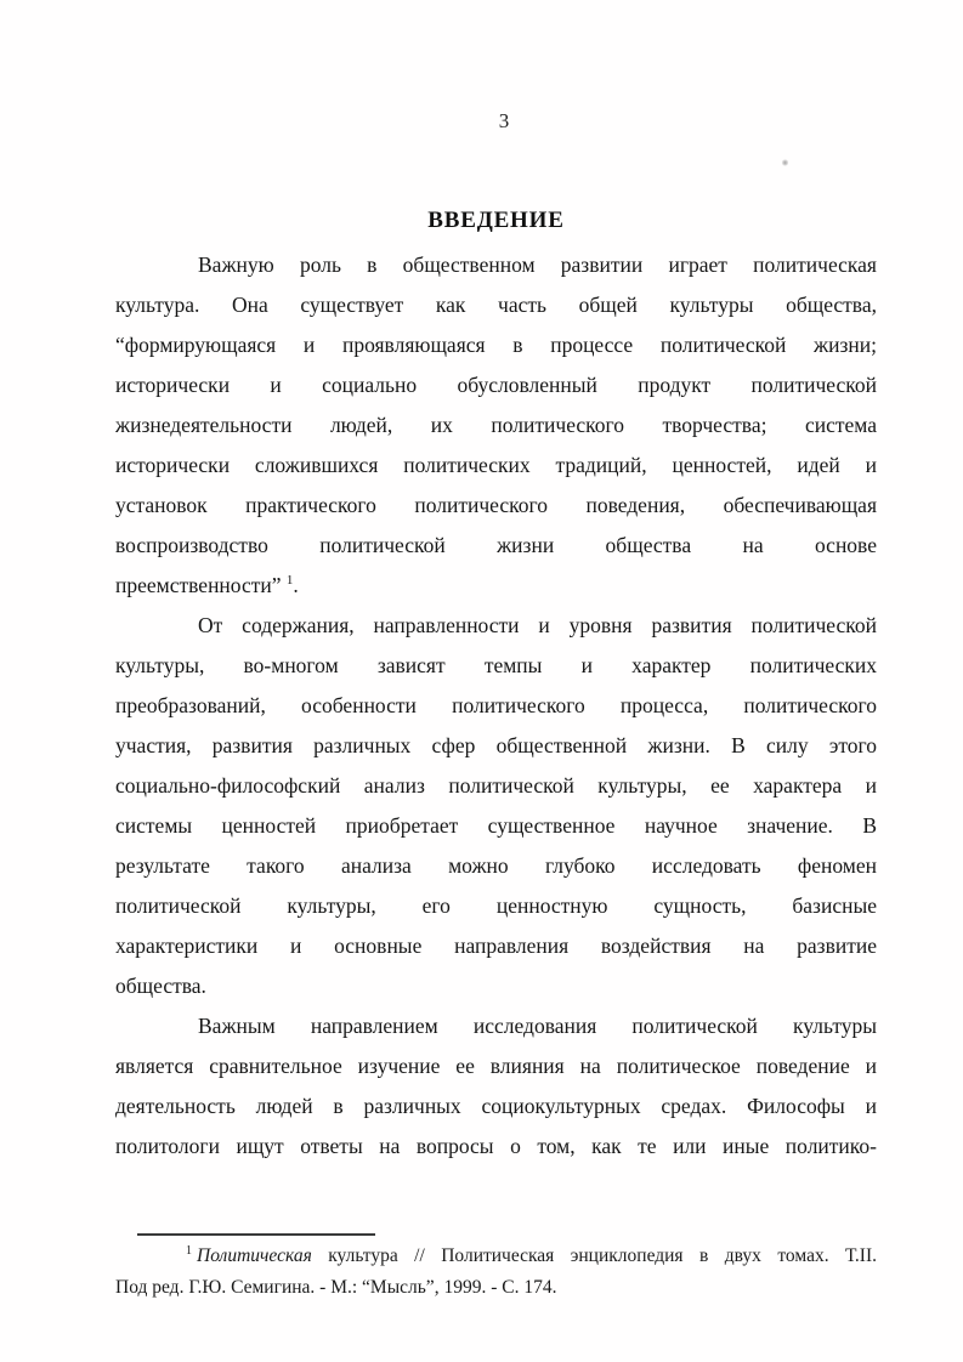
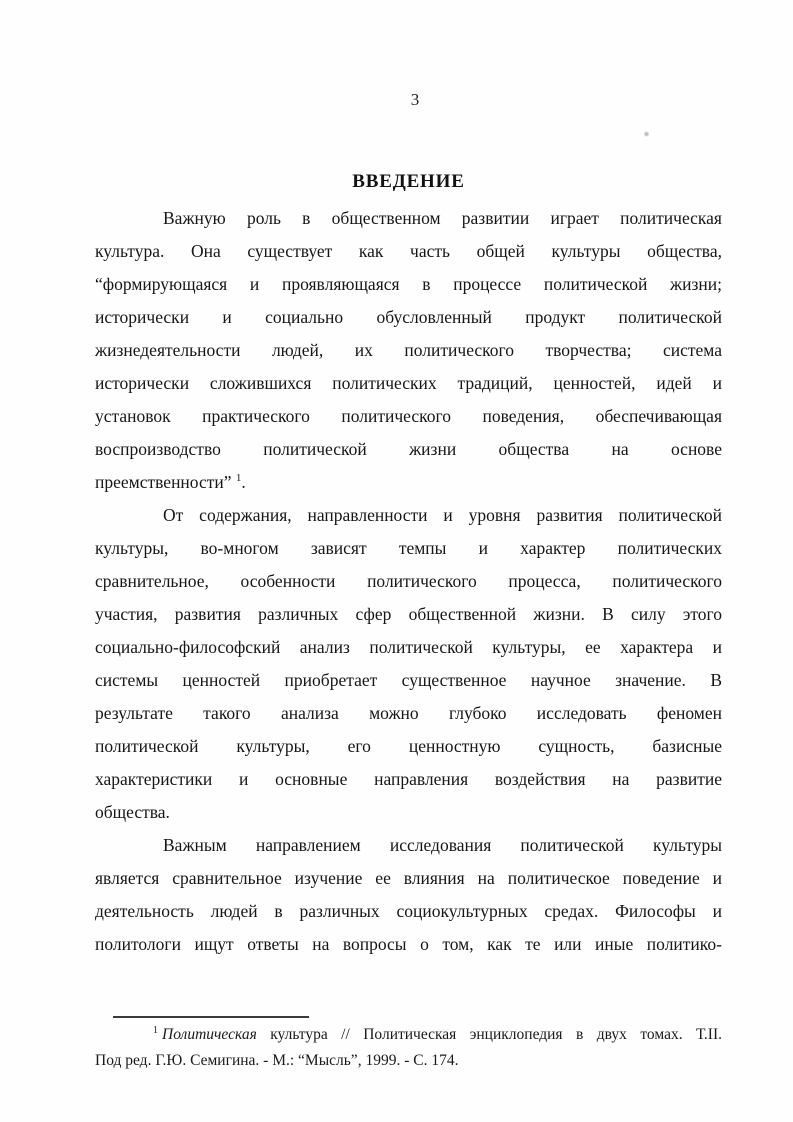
  3
  ВВЕДЕНИЕ
  Важную роль в общественном развитии играет политическая
  культура. Она существует как часть общей культуры общества,
  “формирующаяся и проявляющаяся в процессе политической жизни;
  исторически и социально обусловленный продукт политической
  жизнедеятельности людей, их политического творчества; система
  исторически сложившихся политических традиций, ценностей, идей и
  установок практического политического поведения, обеспечивающая
  воспроизводство политической жизни общества на основе
  преемственности” 1.
  От содержания, направленности и уровня развития политической
  культуры, во-многом зависят темпы и характер политических
- преобразований, особенности политического процесса, политического
+ сравнительное, особенности политического процесса, политического
  участия, развития различных сфер общественной жизни. В силу этого
  социально-философский анализ политической культуры, ее характера и
  системы ценностей приобретает существенное научное значение. В
  результате такого анализа можно глубоко исследовать феномен
  политической культуры, его ценностную сущность, базисные
  характеристики и основные направления воздействия на развитие
  общества.
  Важным направлением исследования политической культуры
  является сравнительное изучение ее влияния на политическое поведение и
  деятельность людей в различных социокультурных средах. Философы и
  политологи ищут ответы на вопросы о том, как те или иные политико-
  1 Политическая культура // Политическая энциклопедия в двух томах. Т.II.
  Под ред. Г.Ю. Семигина. - М.: “Мысль”, 1999. - С. 174.
